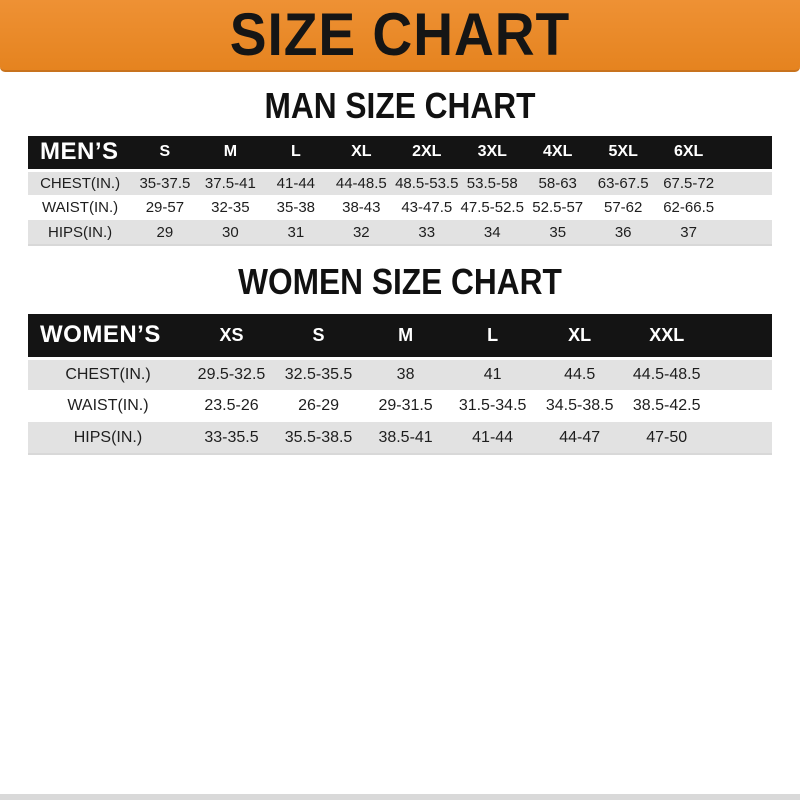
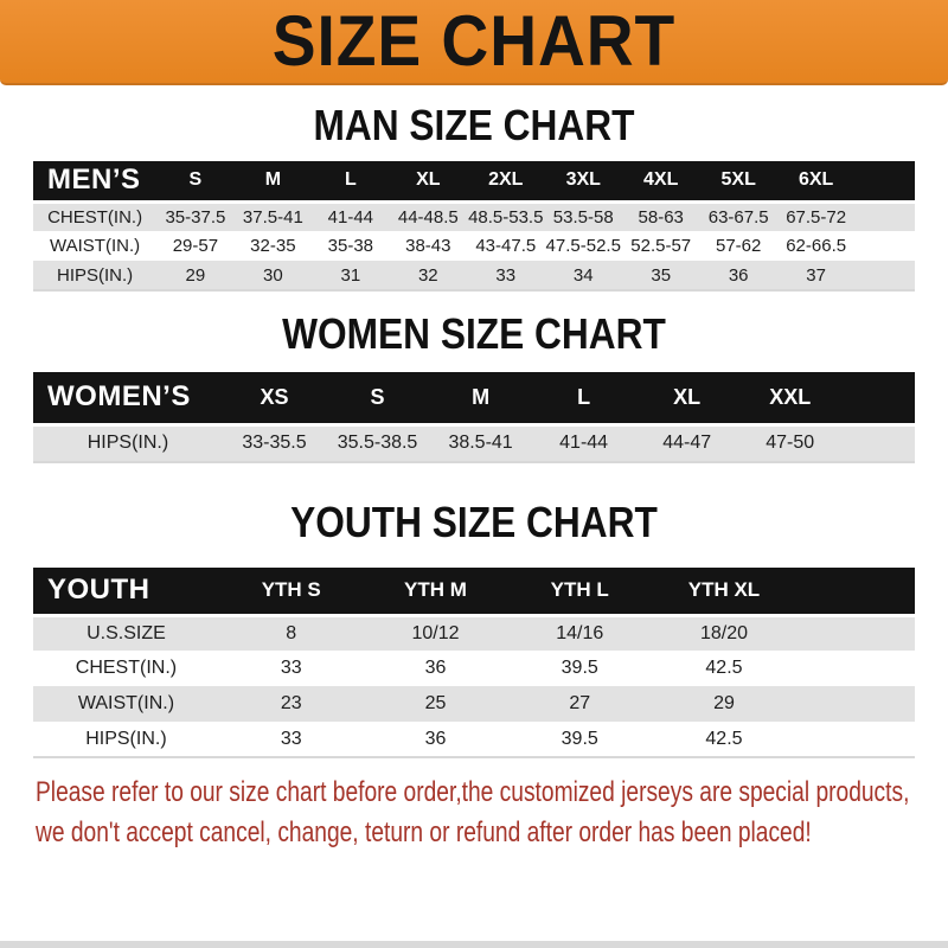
  SIZE CHART
  MAN SIZE CHART
  MEN’S	S	M	L	XL	2XL	3XL	4XL	5XL	6XL
  CHEST(IN.)	35-37.5	37.5-41	41-44	44-48.5	48.5-53.5	53.5-58	58-63	63-67.5	67.5-72
  WAIST(IN.)	29-57	32-35	35-38	38-43	43-47.5	47.5-52.5	52.5-57	57-62	62-66.5
  HIPS(IN.)	29	30	31	32	33	34	35	36	37
  WOMEN SIZE CHART
  WOMEN’S	XS	S	M	L	XL	XXL
- CHEST(IN.)	29.5-32.5	32.5-35.5	38	41	44.5	44.5-48.5
- WAIST(IN.)	23.5-26	26-29	29-31.5	31.5-34.5	34.5-38.5	38.5-42.5
  HIPS(IN.)	33-35.5	35.5-38.5	38.5-41	41-44	44-47	47-50
+ YOUTH SIZE CHART
+ YOUTH	YTH S	YTH M	YTH L	YTH XL
+ U.S.SIZE	8	10/12	14/16	18/20
+ CHEST(IN.)	33	36	39.5	42.5
+ WAIST(IN.)	23	25	27	29
+ HIPS(IN.)	33	36	39.5	42.5
+ Please refer to our size chart before order,the customized jerseys are special products,
+ we don't accept cancel, change, teturn or refund after order has been placed!
